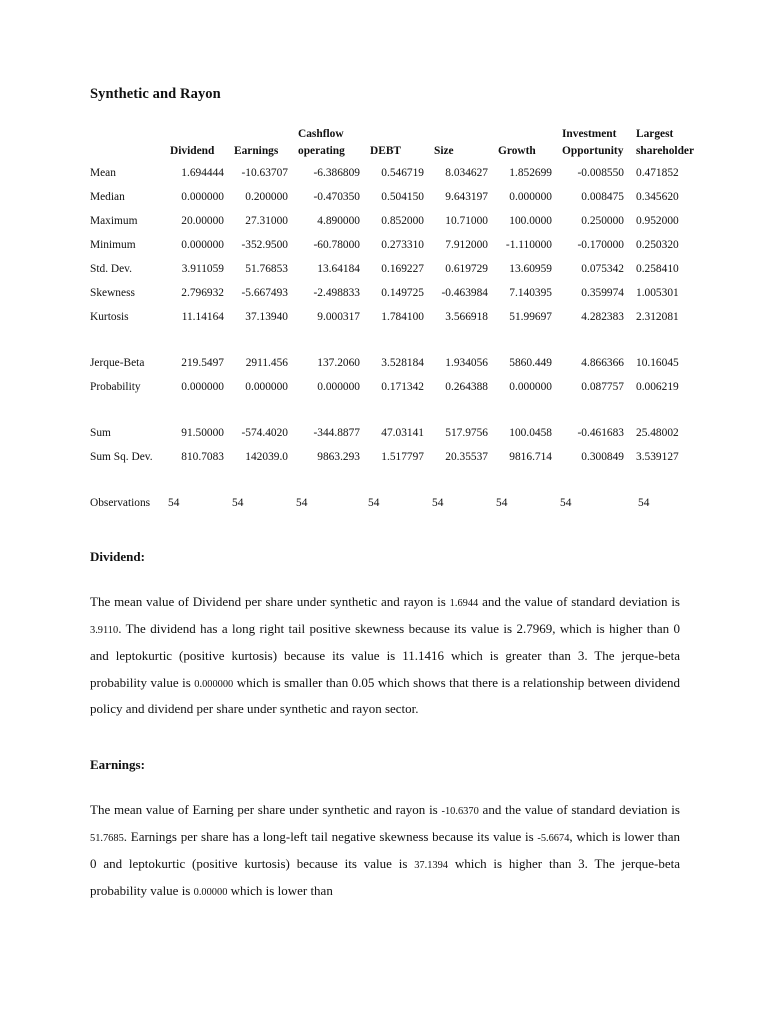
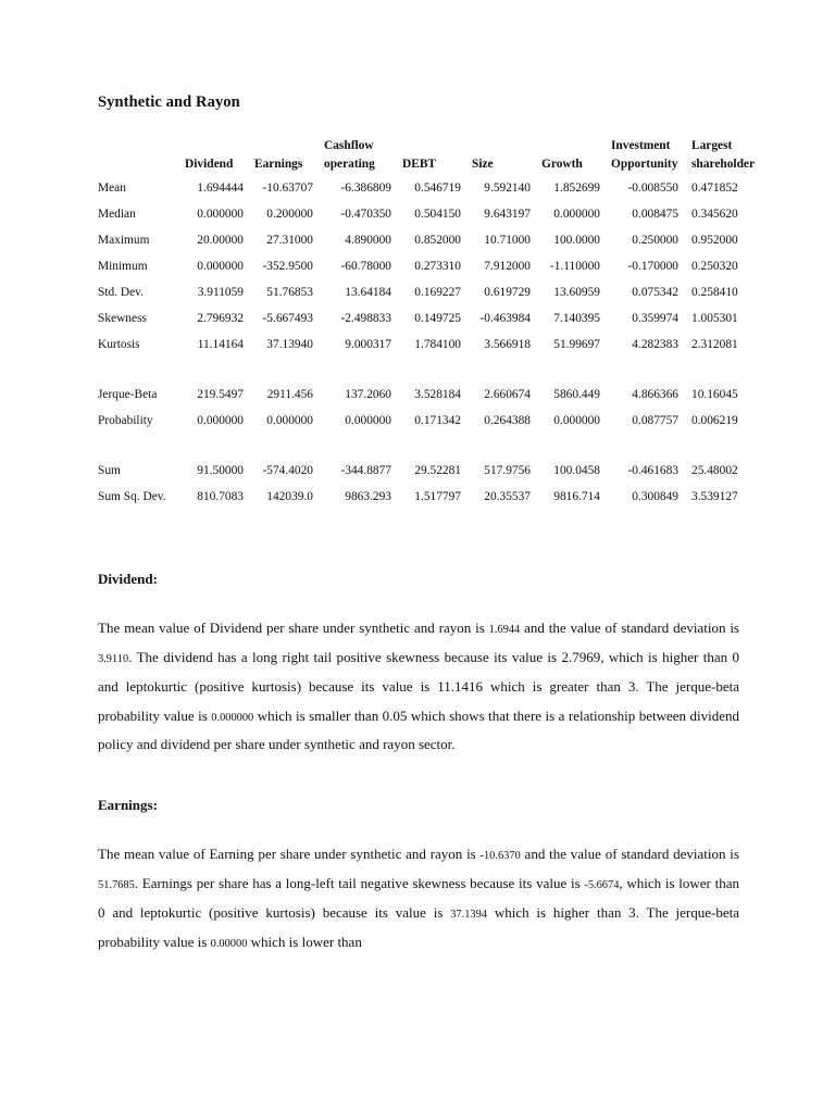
  Synthetic and Rayon
  			Cashflow				Investment	Largest
  	Dividend	Earnings	operating	DEBT	Size	Growth	Opportunity	shareholder
- Mean	1.694444	-10.63707	-6.386809	0.546719	8.034627	1.852699	-0.008550	0.471852
+ Mean	1.694444	-10.63707	-6.386809	0.546719	9.592140	1.852699	-0.008550	0.471852
  Median	0.000000	0.200000	-0.470350	0.504150	9.643197	0.000000	0.008475	0.345620
  Maximum	20.00000	27.31000	4.890000	0.852000	10.71000	100.0000	0.250000	0.952000
  Minimum	0.000000	-352.9500	-60.78000	0.273310	7.912000	-1.110000	-0.170000	0.250320
  Std. Dev.	3.911059	51.76853	13.64184	0.169227	0.619729	13.60959	0.075342	0.258410
  Skewness	2.796932	-5.667493	-2.498833	0.149725	-0.463984	7.140395	0.359974	1.005301
  Kurtosis	11.14164	37.13940	9.000317	1.784100	3.566918	51.99697	4.282383	2.312081
- Jerque-Beta	219.5497	2911.456	137.2060	3.528184	1.934056	5860.449	4.866366	10.16045
+ Jerque-Beta	219.5497	2911.456	137.2060	3.528184	2.660674	5860.449	4.866366	10.16045
  Probability	0.000000	0.000000	0.000000	0.171342	0.264388	0.000000	0.087757	0.006219
- Sum	91.50000	-574.4020	-344.8877	47.03141	517.9756	100.0458	-0.461683	25.48002
+ Sum	91.50000	-574.4020	-344.8877	29.52281	517.9756	100.0458	-0.461683	25.48002
  Sum Sq. Dev.	810.7083	142039.0	9863.293	1.517797	20.35537	9816.714	0.300849	3.539127
- Observations	54	54	54	54	54	54	54	54
  Dividend:
  The mean value of Dividend per share under synthetic and rayon is 1.6944 and the value of standard deviation is 3.9110. The dividend has a long right tail positive skewness because its value is 2.7969, which is higher than 0 and leptokurtic (positive kurtosis) because its value is 11.1416 which is greater than 3. The jerque-beta probability value is 0.000000 which is smaller than 0.05 which shows that there is a relationship between dividend policy and dividend per share under synthetic and rayon sector.
  Earnings:
  The mean value of Earning per share under synthetic and rayon is -10.6370 and the value of standard deviation is 51.7685. Earnings per share has a long-left tail negative skewness because its value is -5.6674, which is lower than 0 and leptokurtic (positive kurtosis) because its value is 37.1394 which is higher than 3. The jerque-beta probability value is 0.00000 which is lower than
